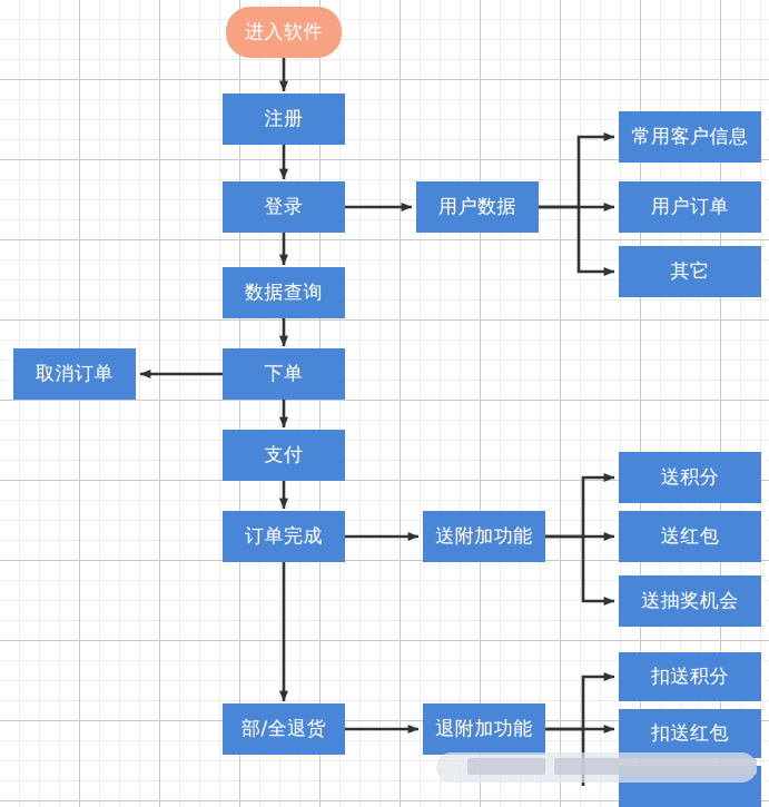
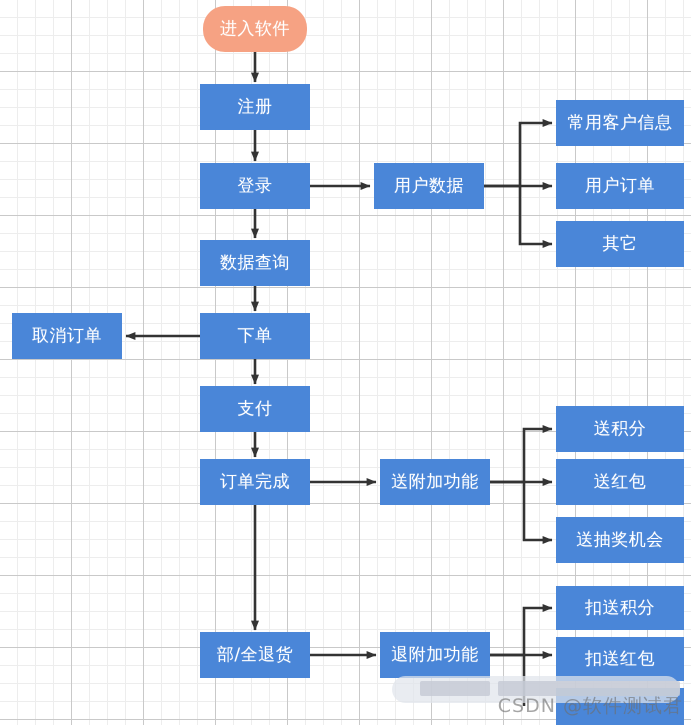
  进入软件
  注册
  登录
  数据查询
  下单
  支付
  订单完成
  部/全退货
  取消订单
  用户数据
  送附加功能
  退附加功能
  常用客户信息
  用户订单
  其它
  送积分
  送红包
  送抽奖机会
  扣送积分
  扣送红包
+ CSDN @软件测试君
